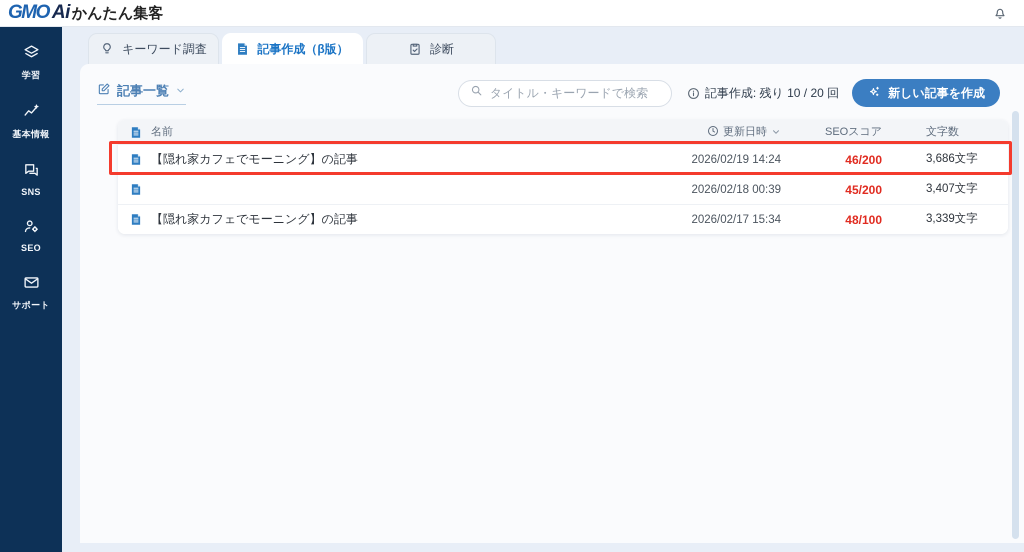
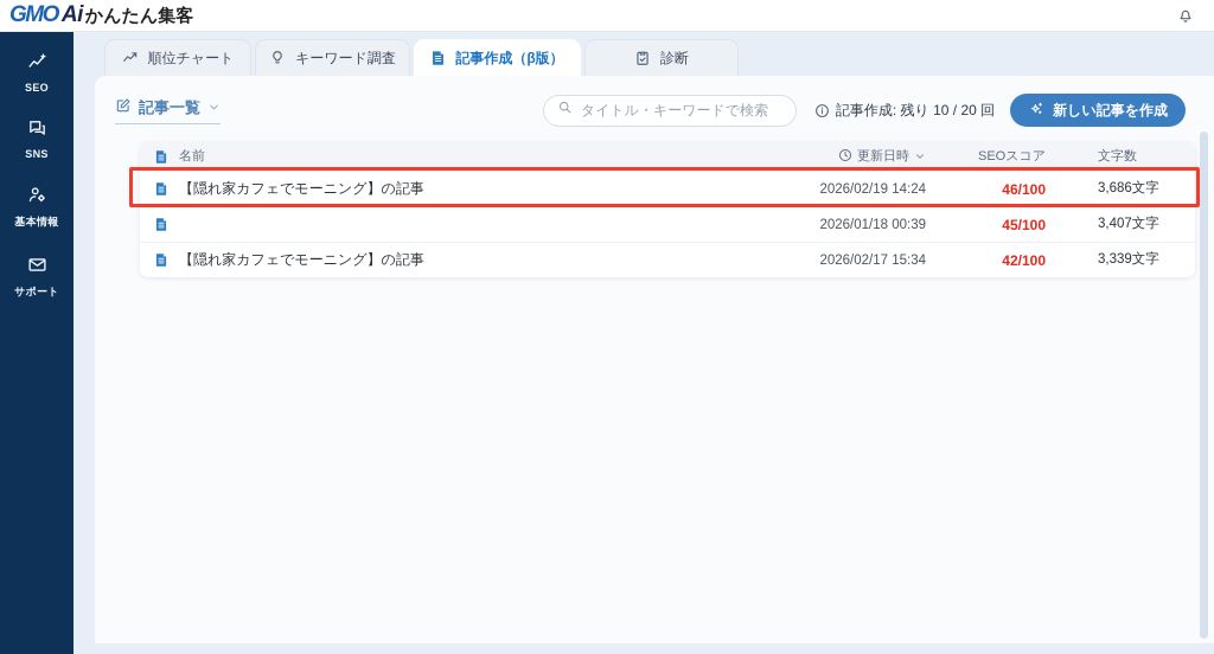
  GMO
  Ai
  かんたん集客
- 学習
- 基本情報
+ SEO
  SNS
- SEO
+ 基本情報
  サポート
+ 順位チャート
  キーワード調査
  記事作成（β版）
  診断
  記事一覧
  タイトル・キーワードで検索
  記事作成: 残り 10 / 20 回
  新しい記事を作成
  名前
  更新日時
  SEOスコア
  文字数
  【隠れ家カフェでモーニング】の記事
  2026/02/19 14:24
- 46/200
+ 46/100
  3,686文字
- 2026/02/18 00:39
+ 2026/01/18 00:39
- 45/200
+ 45/100
  3,407文字
  【隠れ家カフェでモーニング】の記事
  2026/02/17 15:34
- 48/100
+ 42/100
  3,339文字
